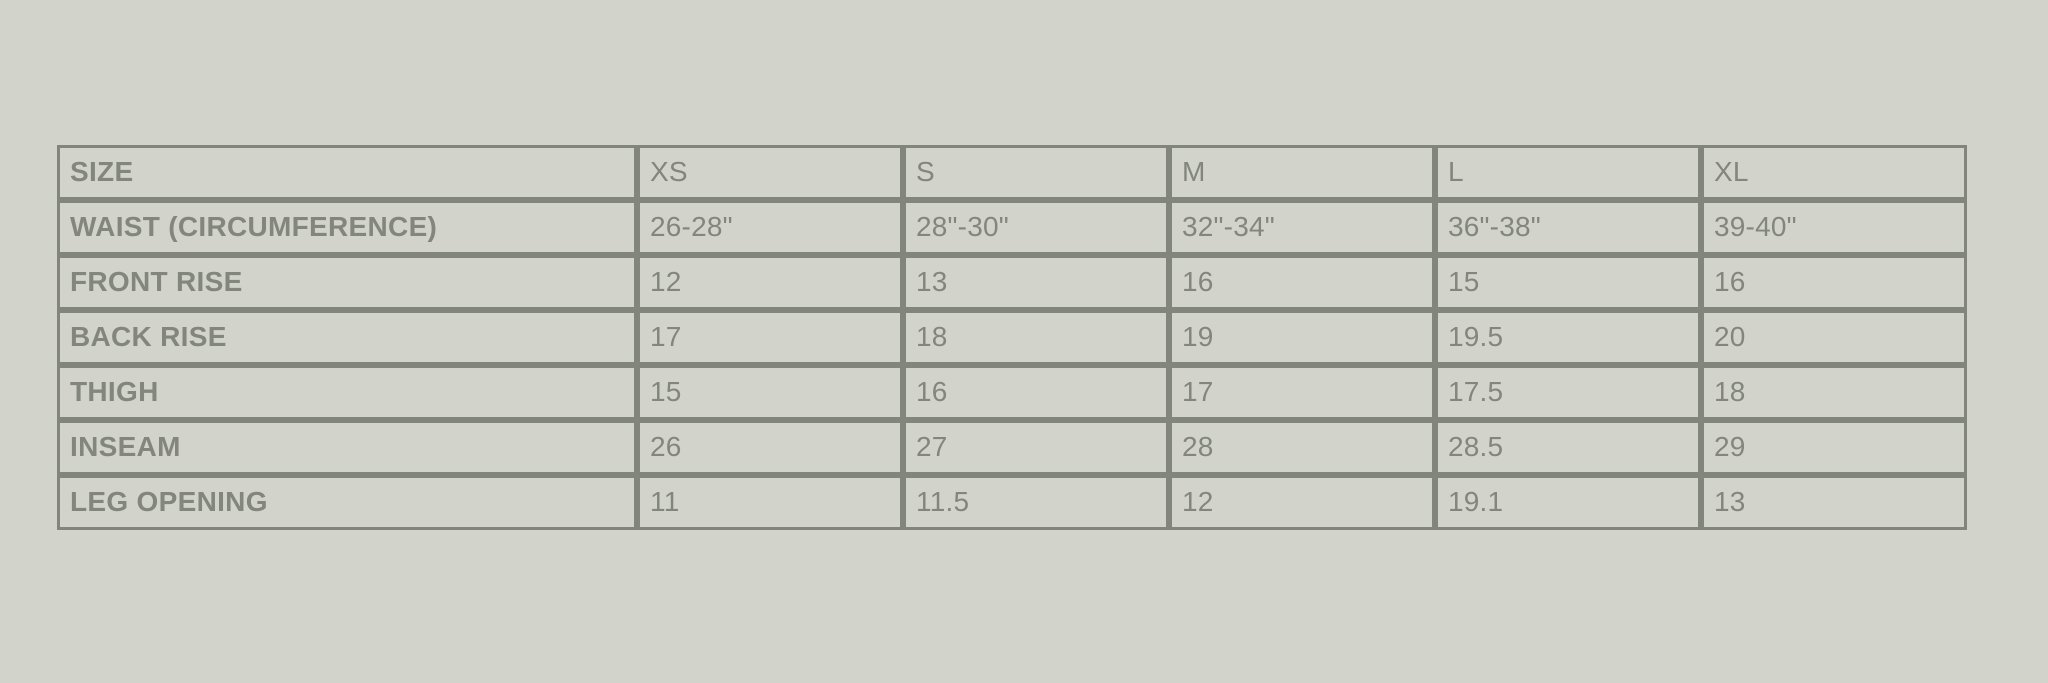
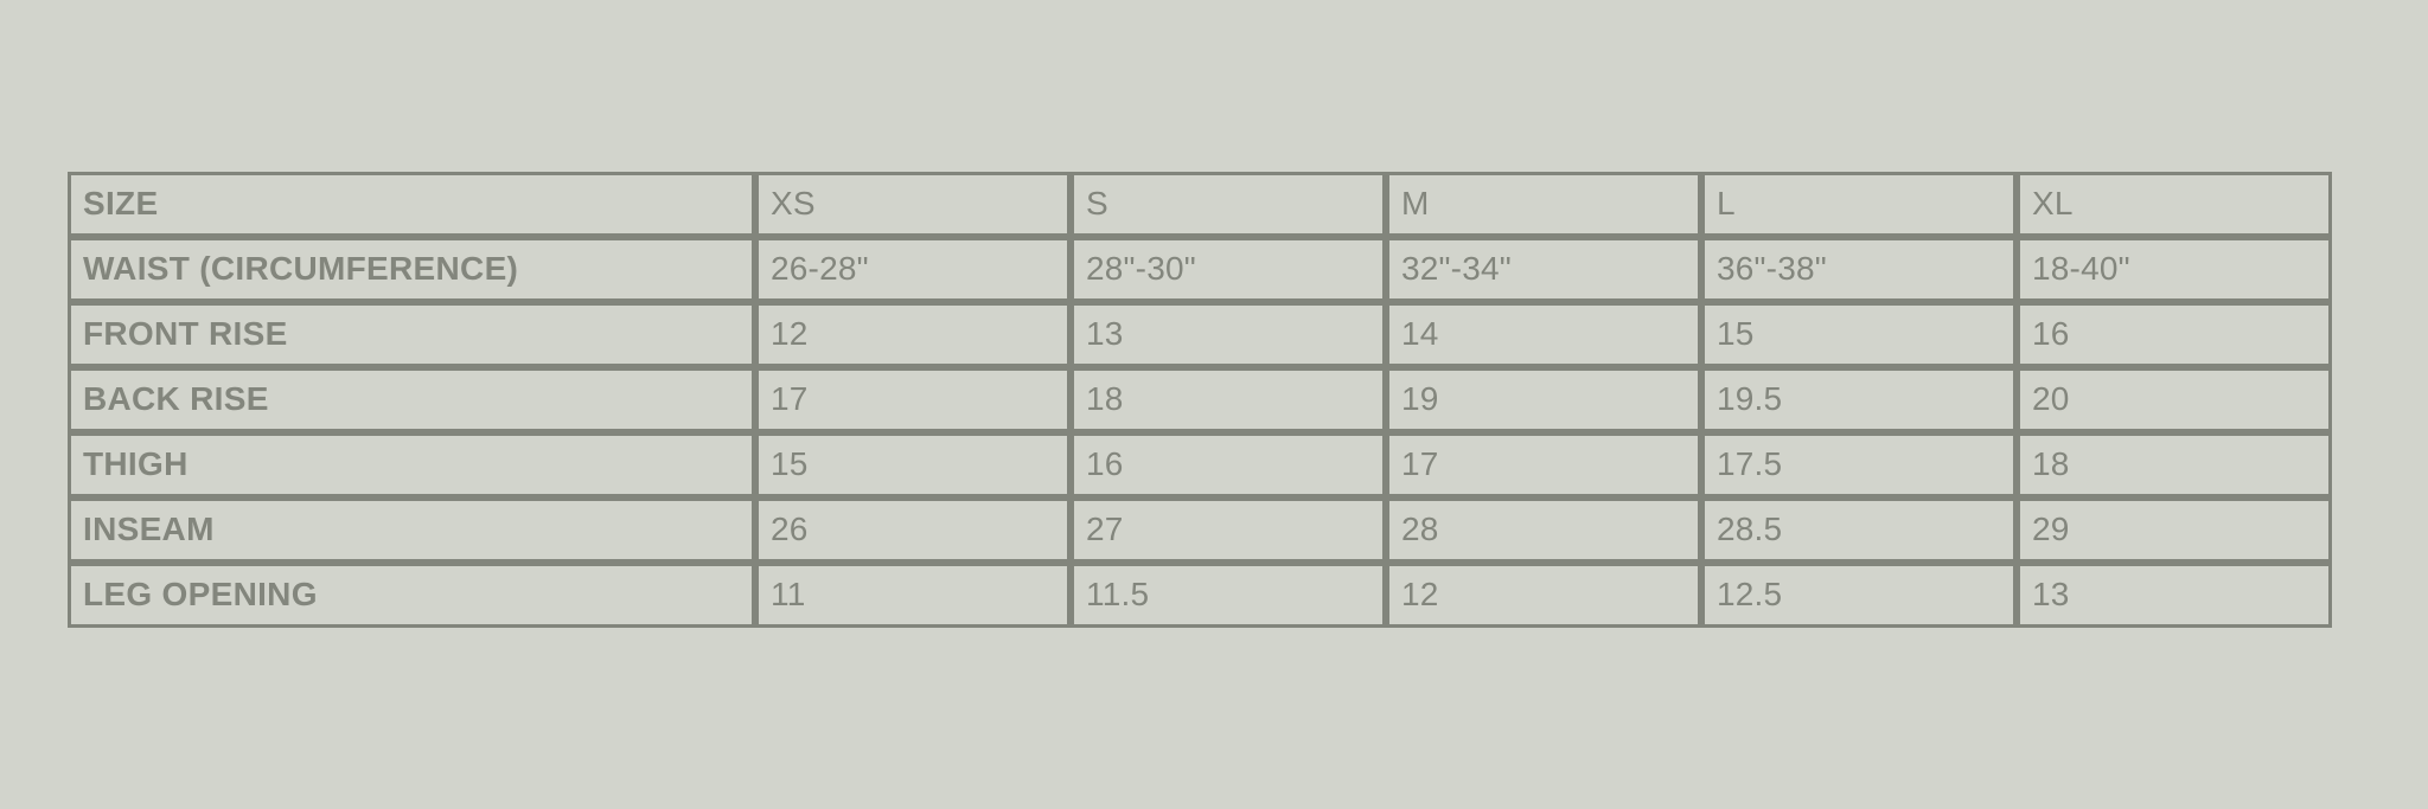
  SIZE	XS	S	M	L	XL
- WAIST (CIRCUMFERENCE)	26-28"	28"-30"	32"-34"	36"-38"	39-40"
+ WAIST (CIRCUMFERENCE)	26-28"	28"-30"	32"-34"	36"-38"	18-40"
- FRONT RISE	12	13	16	15	16
+ FRONT RISE	12	13	14	15	16
  BACK RISE	17	18	19	19.5	20
  THIGH	15	16	17	17.5	18
  INSEAM	26	27	28	28.5	29
- LEG OPENING	11	11.5	12	19.1	13
+ LEG OPENING	11	11.5	12	12.5	13
